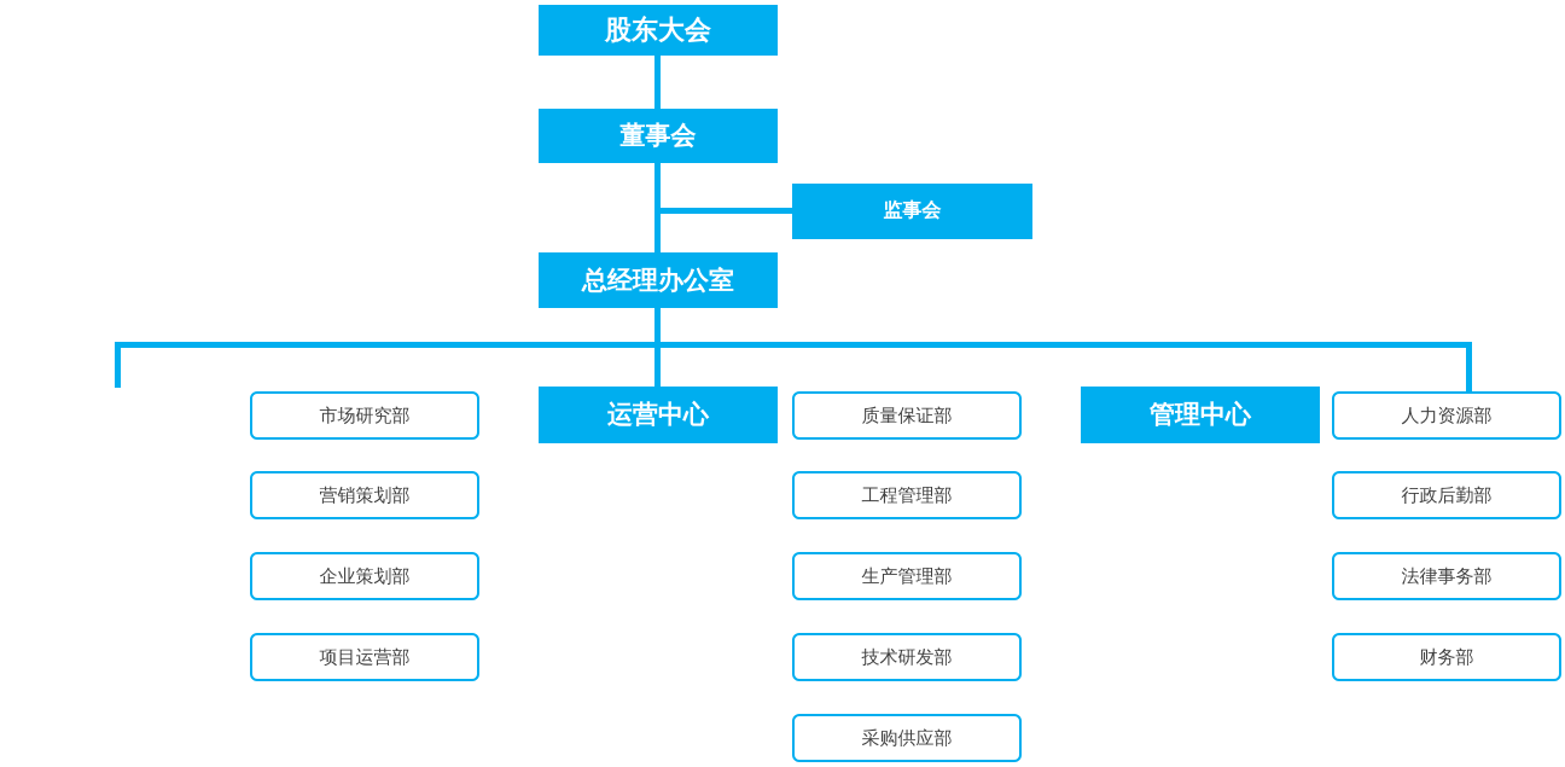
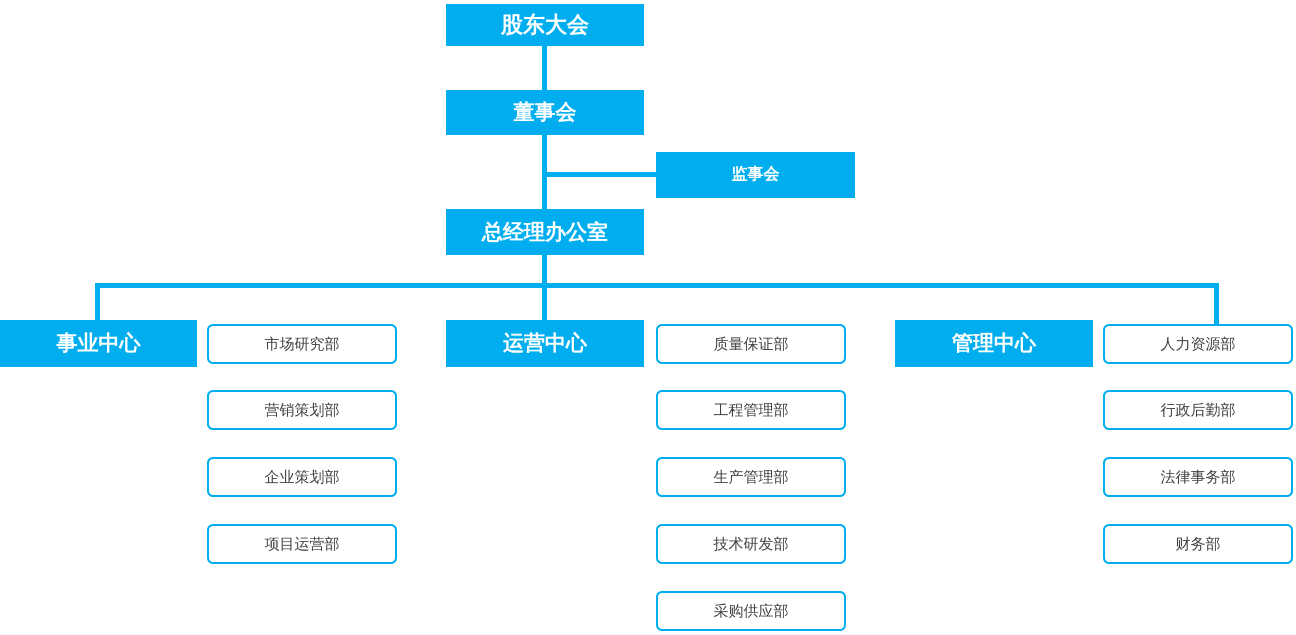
  股东大会
  董事会
  监事会
  总经理办公室
+ 事业中心
  运营中心
  管理中心
  市场研究部
  营销策划部
  企业策划部
  项目运营部
  质量保证部
  工程管理部
  生产管理部
  技术研发部
  采购供应部
  人力资源部
  行政后勤部
  法律事务部
  财务部
